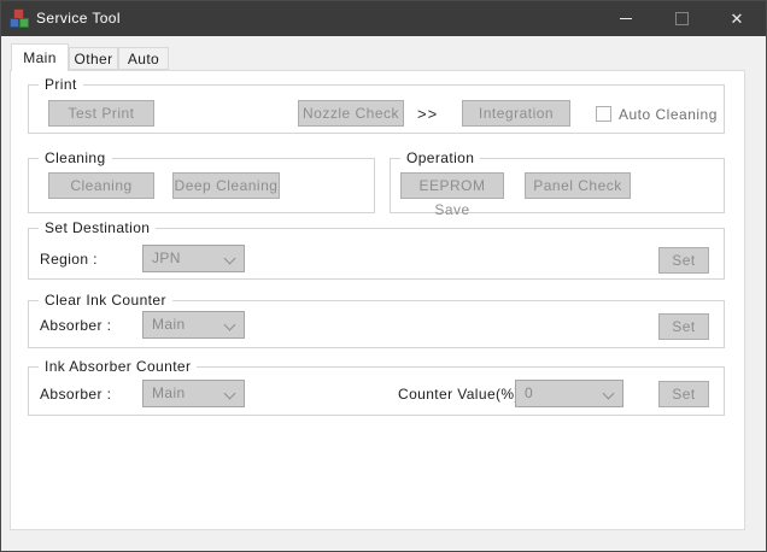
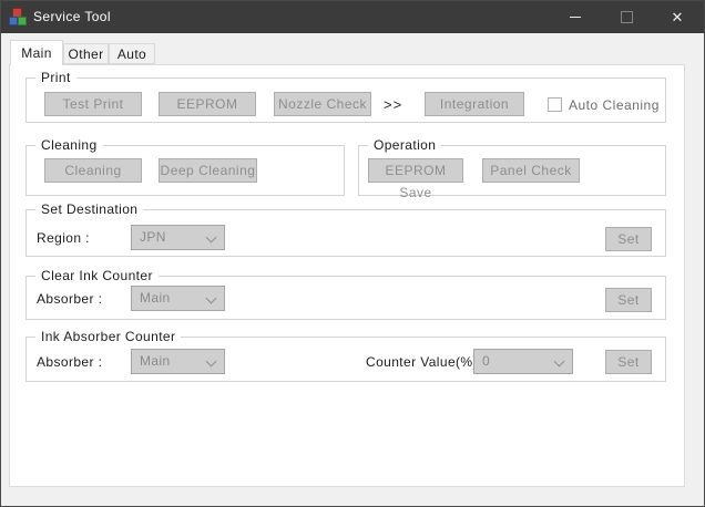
  Service Tool
  ✕
  Main
  Other
  Auto
  Print
  Test Print
+ EEPROM
  Nozzle Check
  >>
  Integration
  Auto Cleaning
  Cleaning
  Cleaning
  Deep Cleaning
  Operation
  EEPROM Save
  Panel Check
  Set Destination
  Region :
  JPN
  Set
  Clear Ink Counter
  Absorber :
  Main
  Set
  Ink Absorber Counter
  Absorber :
  Main
  Counter Value(%
  0
  Set
